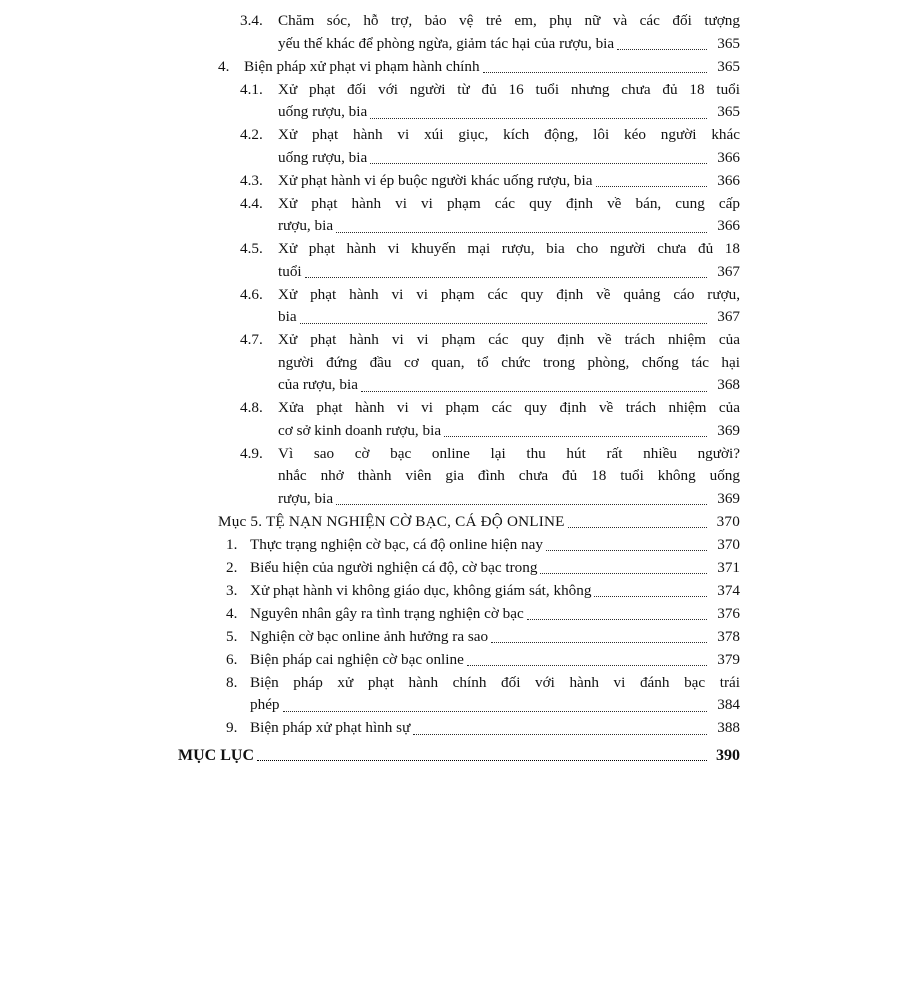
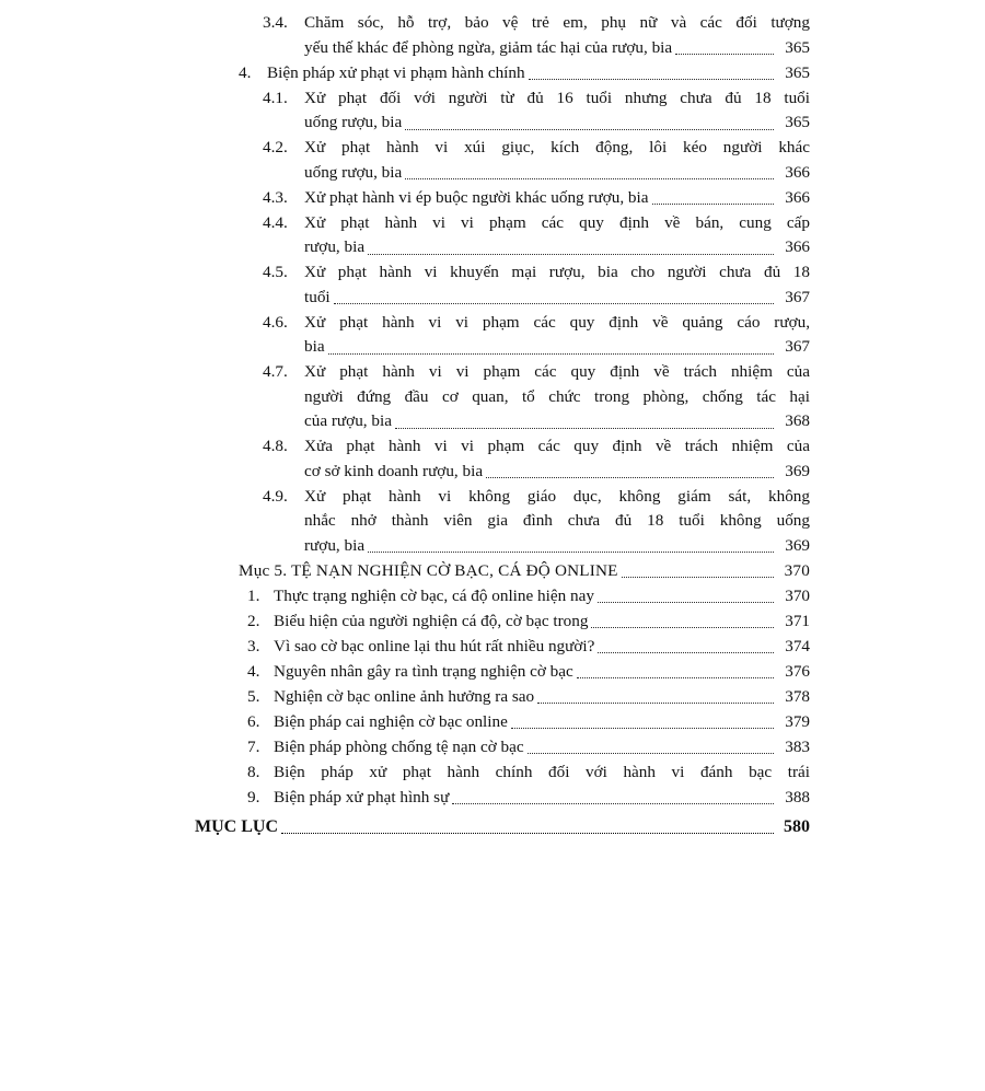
  3.4.
  Chăm sóc, hỗ trợ, bảo vệ trẻ em, phụ nữ và các đối tượng
  yếu thế khác để phòng ngừa, giảm tác hại của rượu, bia
  365
  4.
  Biện pháp xử phạt vi phạm hành chính
  365
  4.1.
  Xử phạt đối với người từ đủ 16 tuổi nhưng chưa đủ 18 tuổi
  uống rượu, bia
  365
  4.2.
  Xử phạt hành vi xúi giục, kích động, lôi kéo người khác
  uống rượu, bia
  366
  4.3.
  Xử phạt hành vi ép buộc người khác uống rượu, bia
  366
  4.4.
  Xử phạt hành vi vi phạm các quy định về bán, cung cấp
  rượu, bia
  366
  4.5.
  Xử phạt hành vi khuyến mại rượu, bia cho người chưa đủ 18
  tuổi
  367
  4.6.
  Xử phạt hành vi vi phạm các quy định về quảng cáo rượu,
  bia
  367
  4.7.
  Xử phạt hành vi vi phạm các quy định về trách nhiệm của
  người đứng đầu cơ quan, tổ chức trong phòng, chống tác hại
  của rượu, bia
  368
  4.8.
  Xửa phạt hành vi vi phạm các quy định về trách nhiệm của
  cơ sở kinh doanh rượu, bia
  369
  4.9.
- Vì sao cờ bạc online lại thu hút rất nhiều người?
+ Xử phạt hành vi không giáo dục, không giám sát, không
  nhắc nhở thành viên gia đình chưa đủ 18 tuổi không uống
  rượu, bia
  369
  Mục 5. TỆ NẠN NGHIỆN CỜ BẠC, CÁ ĐỘ ONLINE
  370
  1.
  Thực trạng nghiện cờ bạc, cá độ online hiện nay
  370
  2.
  Biểu hiện của người nghiện cá độ, cờ bạc trong
  371
  3.
- Xử phạt hành vi không giáo dục, không giám sát, không
+ Vì sao cờ bạc online lại thu hút rất nhiều người?
  374
  4.
  Nguyên nhân gây ra tình trạng nghiện cờ bạc
  376
  5.
  Nghiện cờ bạc online ảnh hưởng ra sao
  378
  6.
  Biện pháp cai nghiện cờ bạc online
  379
+ 7.
+ Biện pháp phòng chống tệ nạn cờ bạc
+ 383
  8.
  Biện pháp xử phạt hành chính đối với hành vi đánh bạc trái
- phép
- 384
  9.
  Biện pháp xử phạt hình sự
  388
  MỤC LỤC
- 390
+ 580
